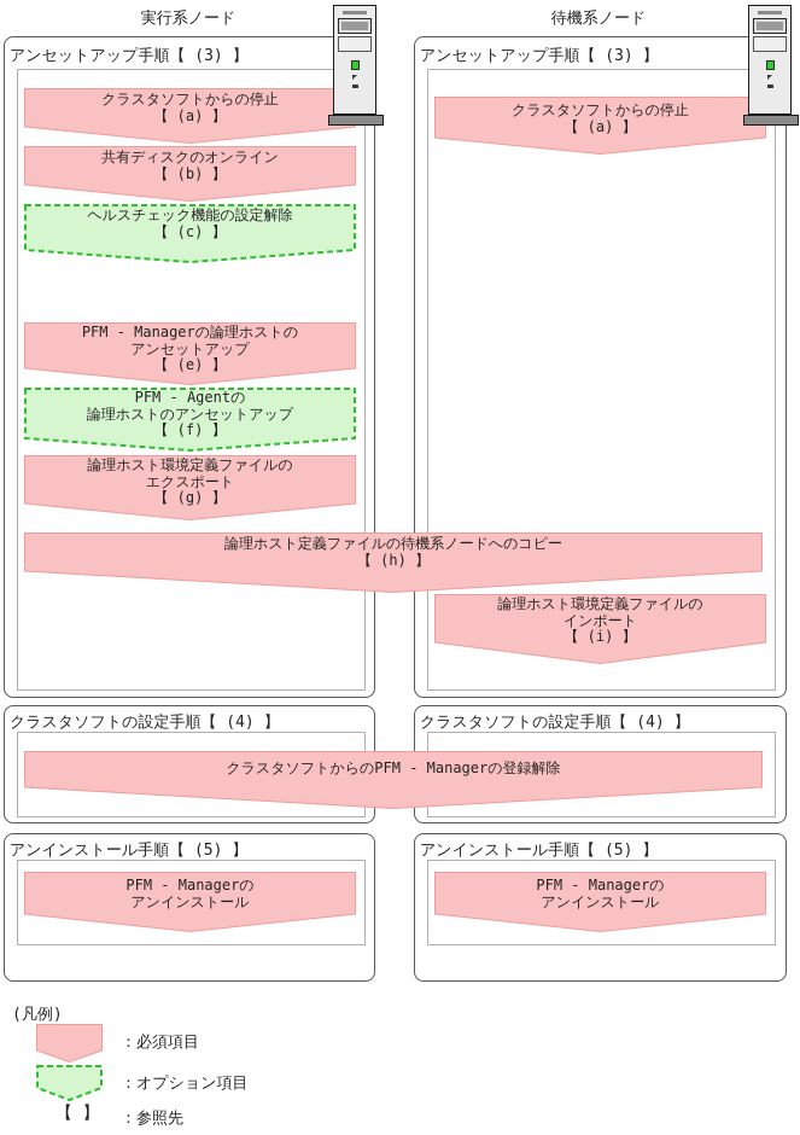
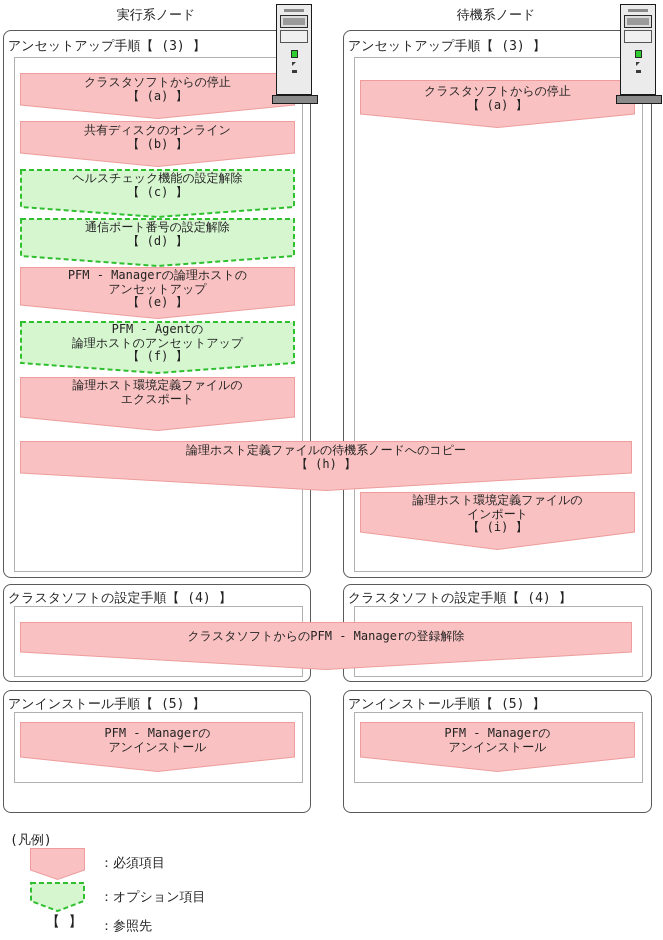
  実行系ノード
  待機系ノード
  アンセットアップ手順【 (3) 】
  クラスタソフトの設定手順【 (4) 】
  アンインストール手順【 (5) 】
  アンセットアップ手順【 (3) 】
  クラスタソフトの設定手順【 (4) 】
  アンインストール手順【 (5) 】
  クラスタソフトからの停止
  【 (a) 】
  共有ディスクのオンライン
  【 (b) 】
  ヘルスチェック機能の設定解除
  【 (c) 】
+ 通信ポート番号の設定解除
+ 【 (d) 】
  PFM - Managerの論理ホストの
  アンセットアップ
  【 (e) 】
  PFM - Agentの
  論理ホストのアンセットアップ
  【 (f) 】
  論理ホスト環境定義ファイルの
  エクスポート
- 【 (g) 】
  論理ホスト定義ファイルの待機系ノードへのコピー
  【 (h) 】
  クラスタソフトからの停止
  【 (a) 】
  論理ホスト環境定義ファイルの
  インポート
  【 (i) 】
  クラスタソフトからのPFM - Managerの登録解除
  PFM - Managerの
  アンインストール
  PFM - Managerの
  アンインストール
  (凡例)
  ：必須項目
  ：オプション項目
  【 】
  ：参照先
